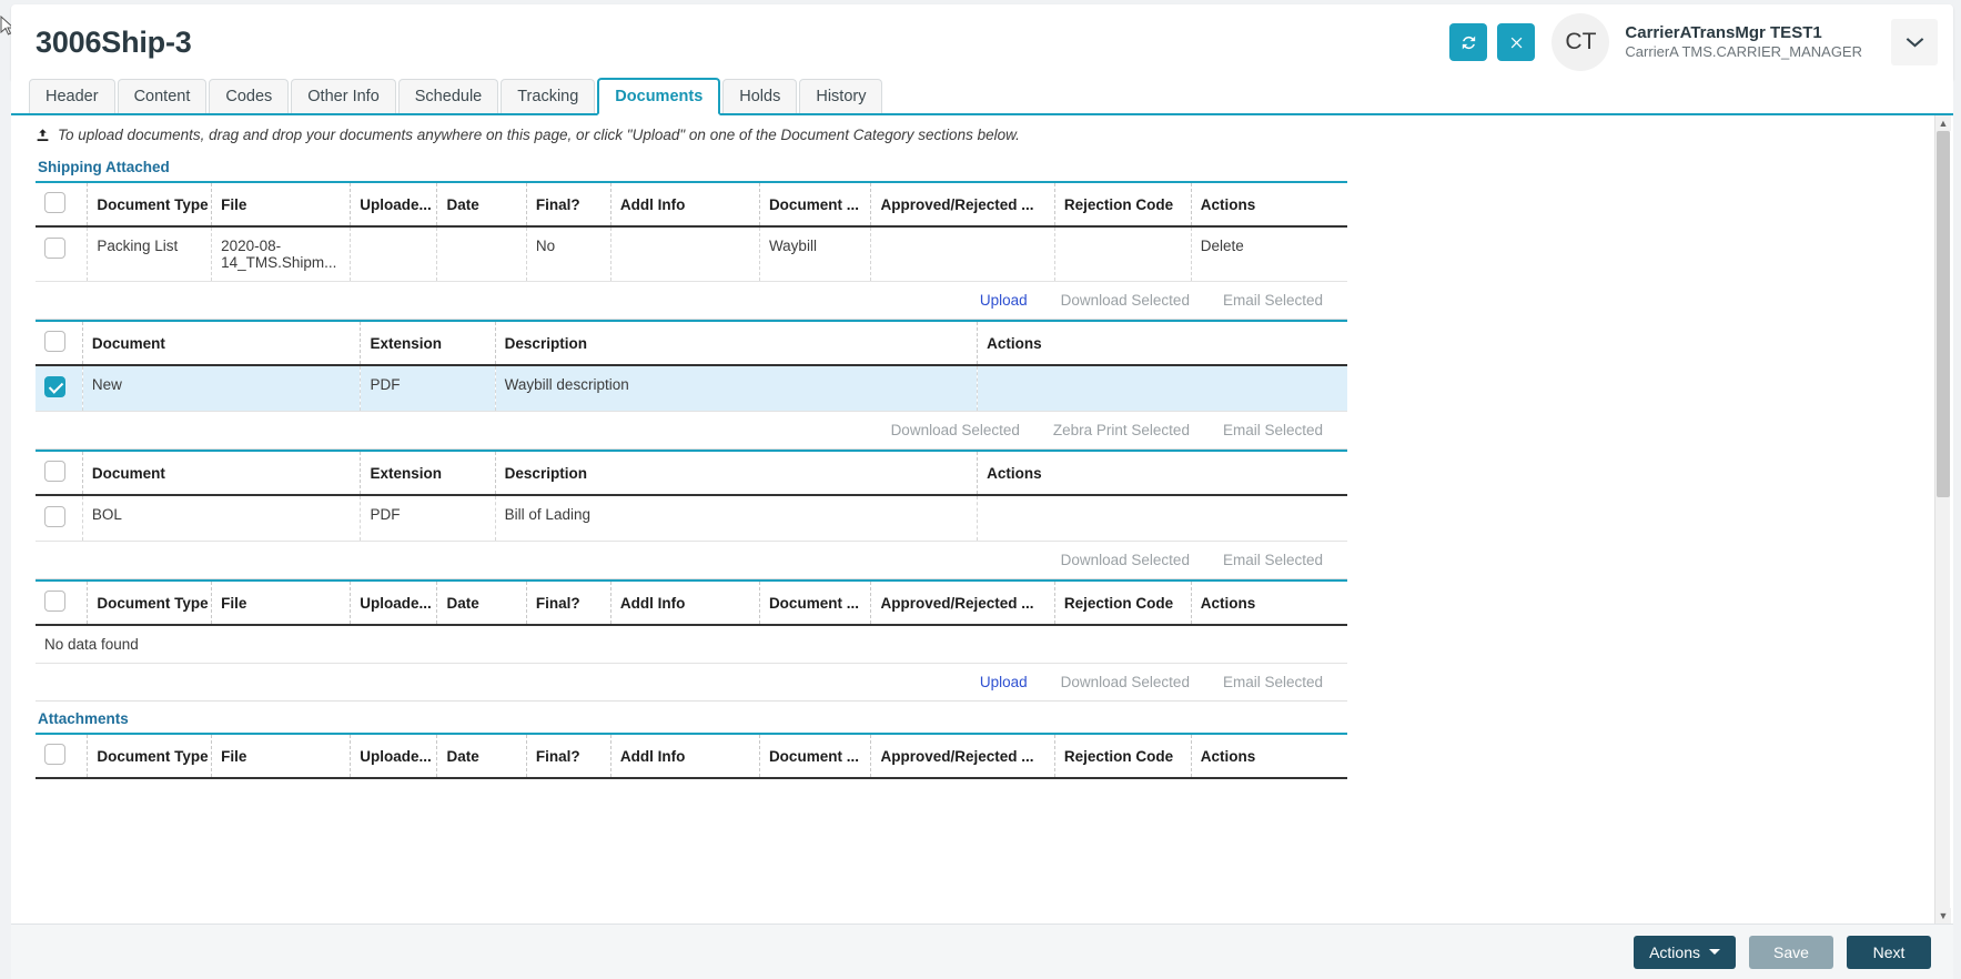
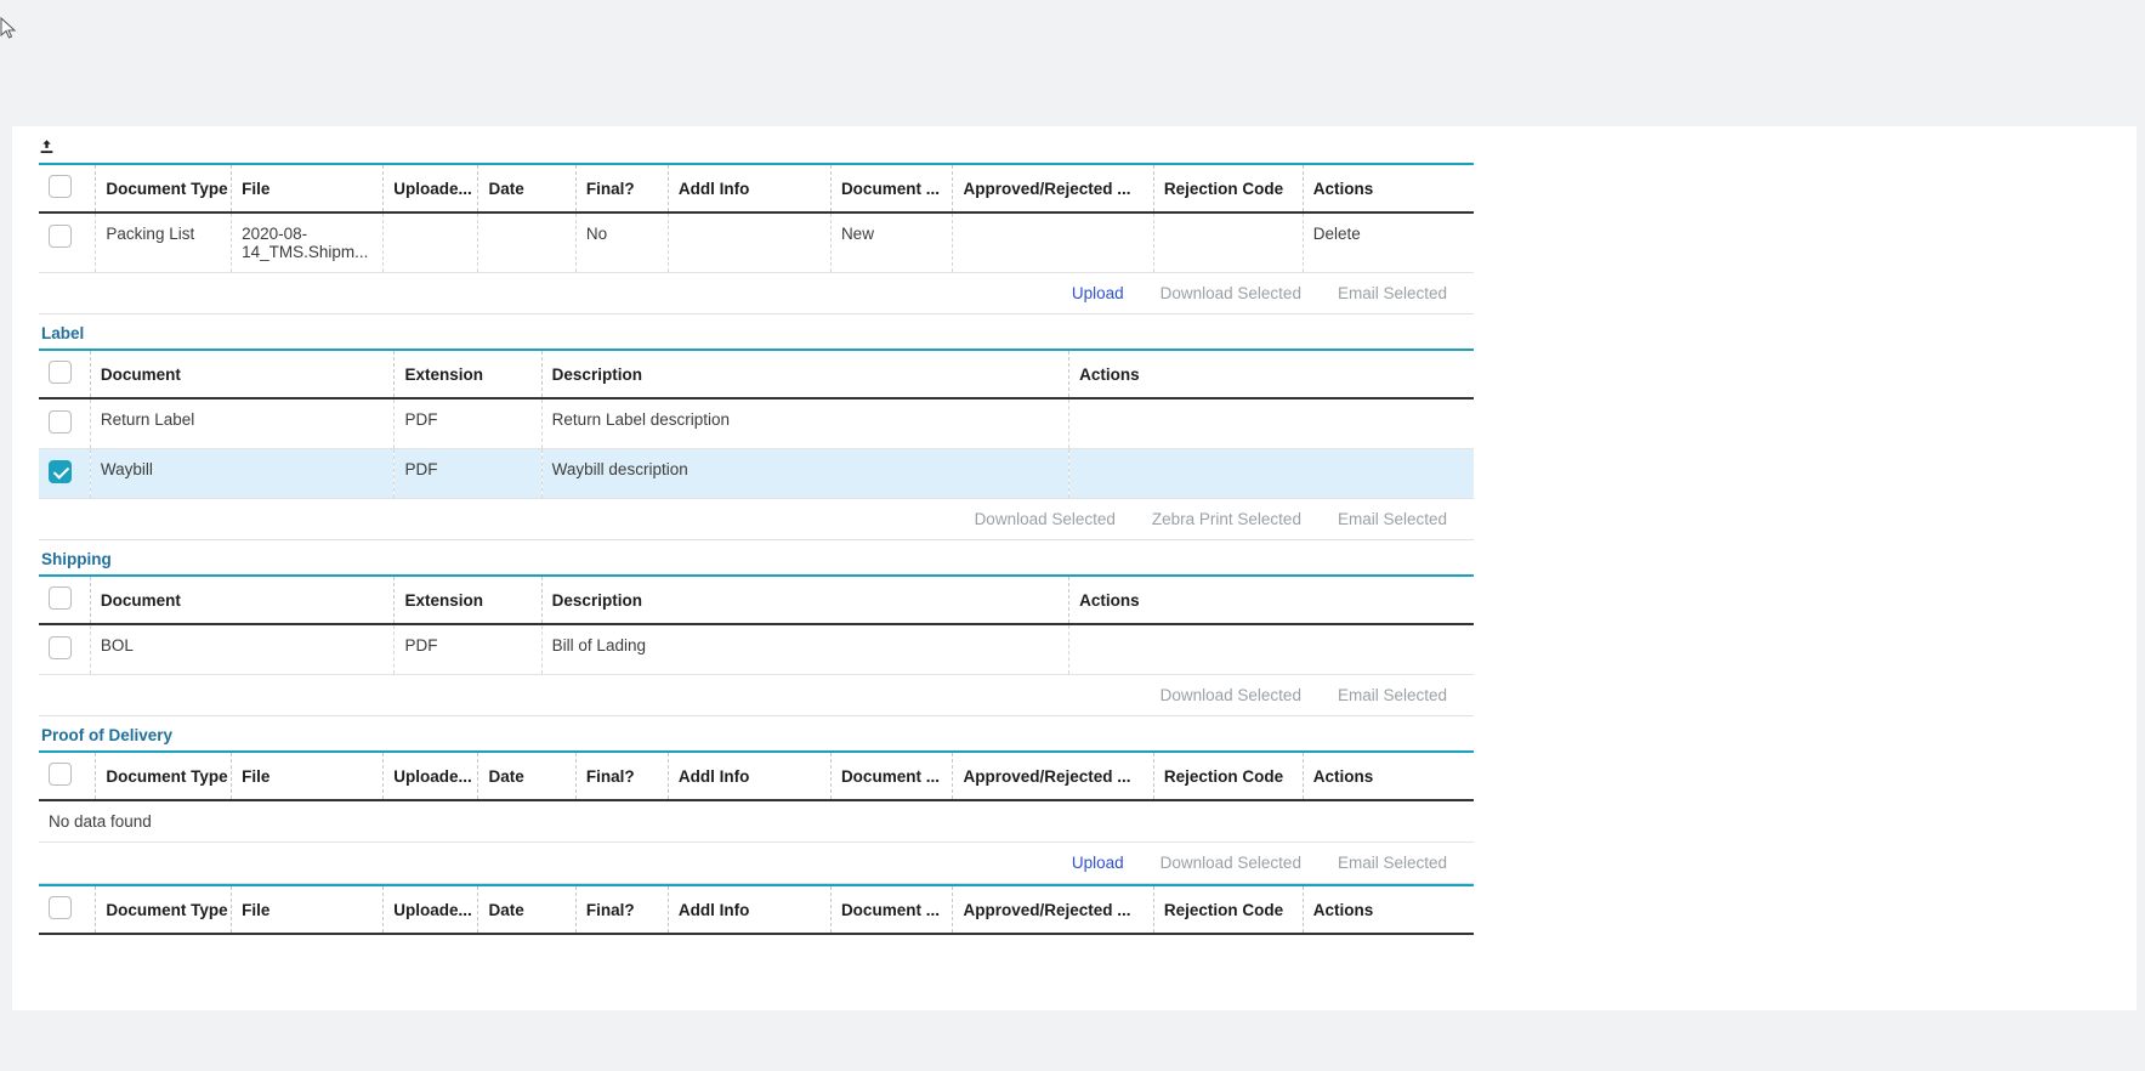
- 3006Ship-3
- CT
- CarrierATransMgr TEST1
- CarrierA TMS.CARRIER_MANAGER
- Header
- Content
- Codes
- Other Info
- Schedule
- Tracking
- Documents
- Holds
- History
- To upload documents, drag and drop your documents anywhere on this page, or click "Upload" on one of the Document Category sections below.
- Shipping Attached
  	Document Type	File	Uploade...	Date	Final?	Addl Info	Document ...	Approved/Rejected ...	Rejection Code	Actions
- 	Packing List	2020-08-14_TMS.Shipm...			No		Waybill			Delete
+ 	Packing List	2020-08-14_TMS.Shipm...			No		New			Delete
  Upload
  Download Selected
  Email Selected
+ Label
  	Document	Extension	Description	Actions
+ 	Return Label	PDF	Return Label description
- 	New	PDF	Waybill description
+ 	Waybill	PDF	Waybill description
  Download Selected
  Zebra Print Selected
  Email Selected
+ Shipping
  	Document	Extension	Description	Actions
  	BOL	PDF	Bill of Lading
  Download Selected
  Email Selected
+ Proof of Delivery
  	Document Type	File	Uploade...	Date	Final?	Addl Info	Document ...	Approved/Rejected ...	Rejection Code	Actions
  No data found
  Upload
  Download Selected
  Email Selected
- Attachments
  	Document Type	File	Uploade...	Date	Final?	Addl Info	Document ...	Approved/Rejected ...	Rejection Code	Actions
- ▲
- ▼
- Actions
- Save
- Next
